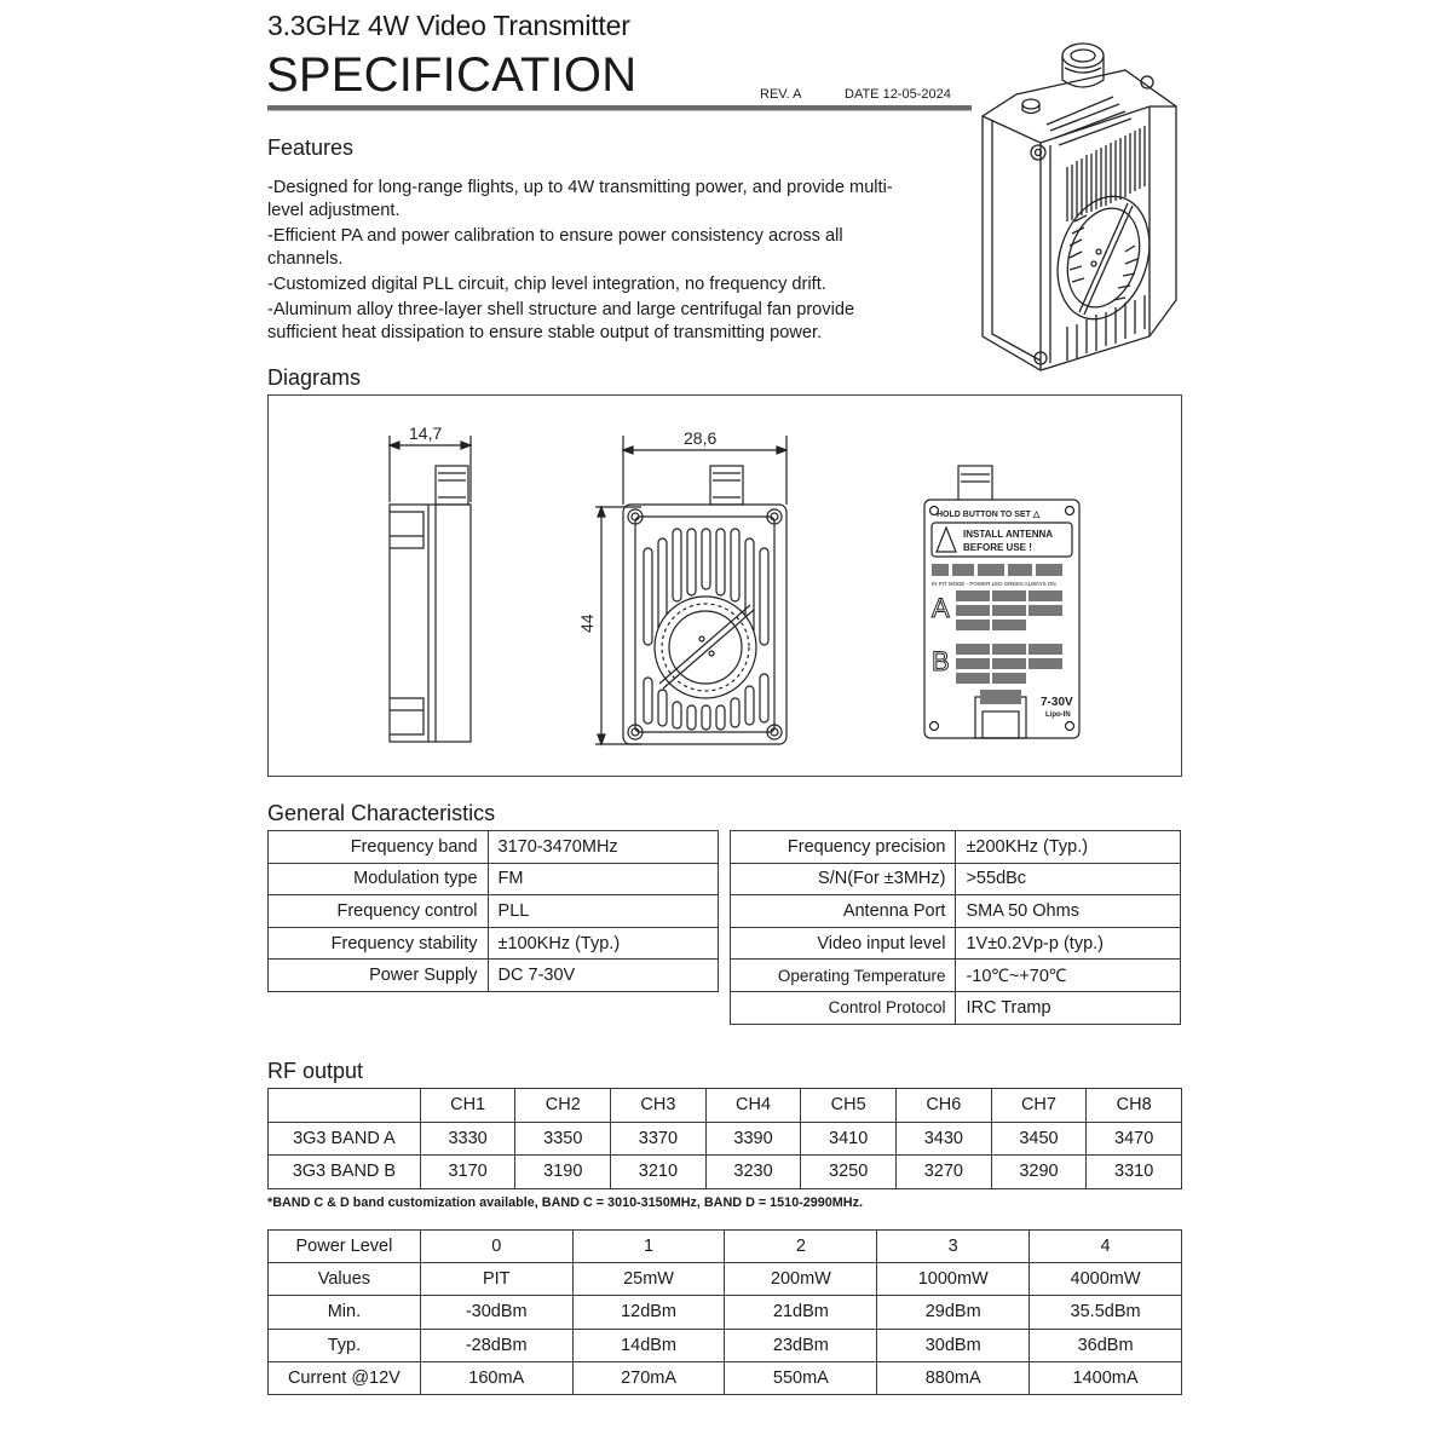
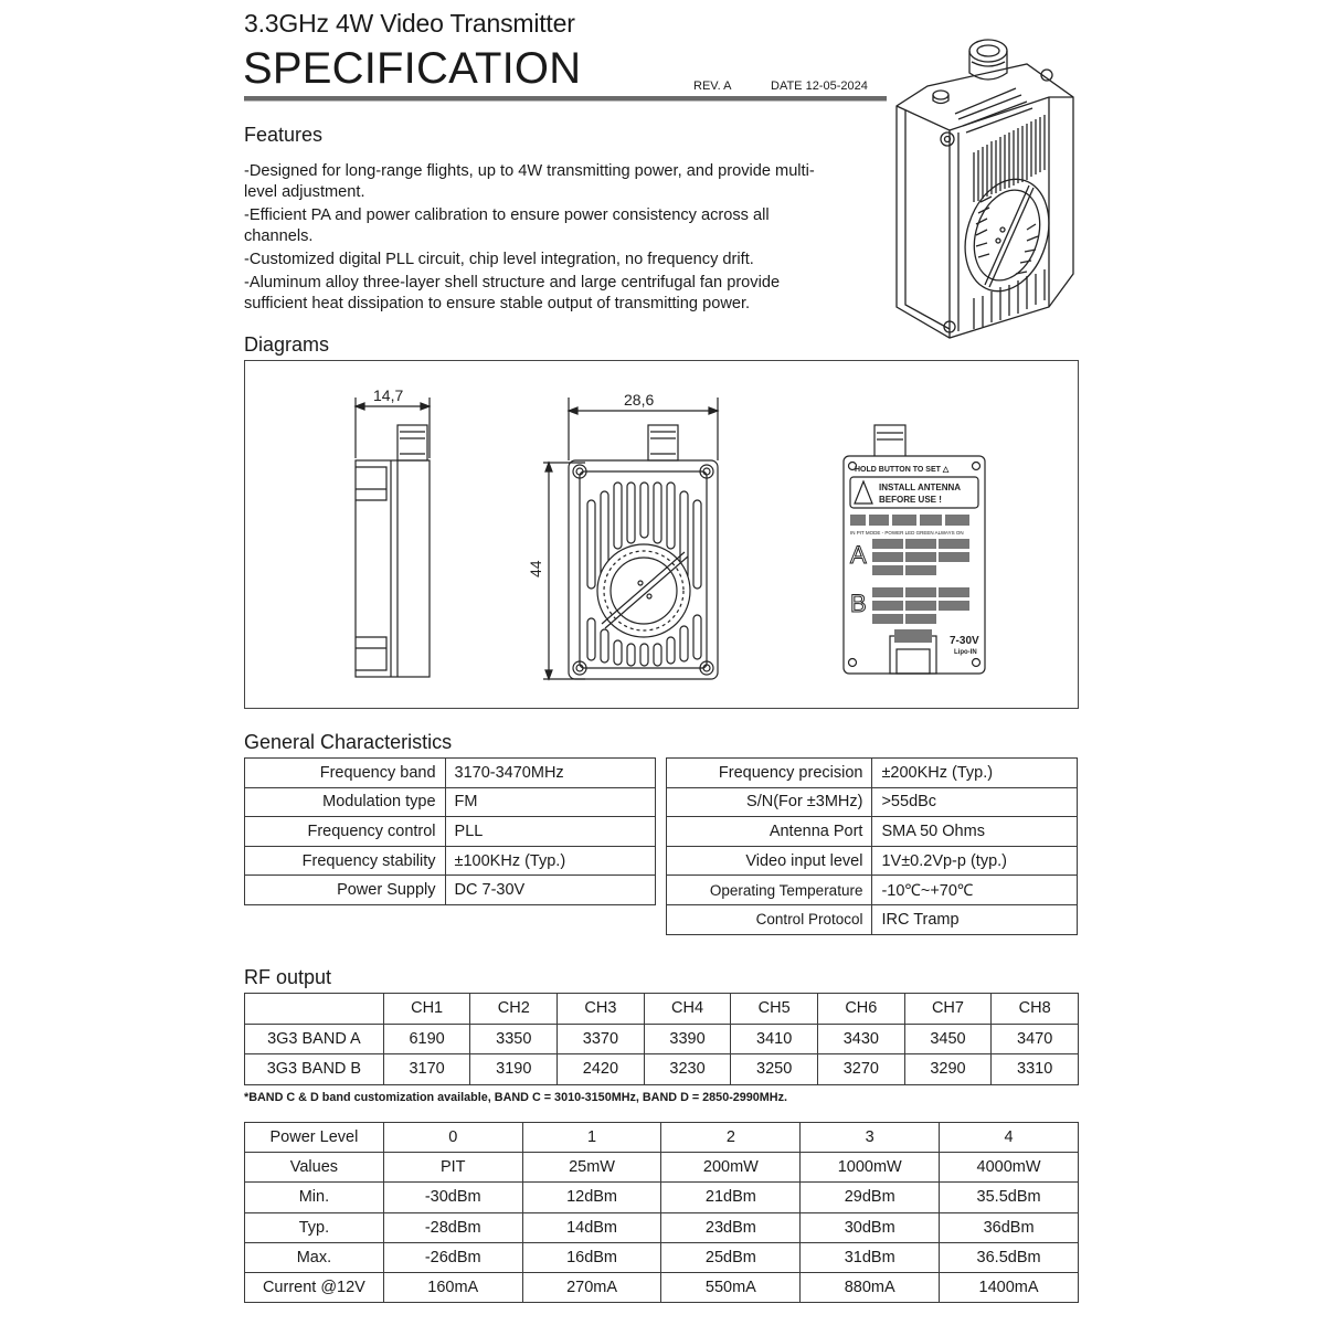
  3.3GHz 4W Video Transmitter
  SPECIFICATION
  REV. A
  DATE 12-05-2024
  Features
  -Designed for long-range flights, up to 4W transmitting power, and provide multi-level adjustment.
  -Efficient PA and power calibration to ensure power consistency across all channels.
  -Customized digital PLL circuit, chip level integration, no frequency drift.
  -Aluminum alloy three-layer shell structure and large centrifugal fan provide sufficient heat dissipation to ensure stable output of transmitting power.
  Diagrams
  14,7
  28,6
  INSTALL ANTENNA
  BEFORE USE !
  A
  B
  7-30V
  General Characteristics
  Frequency band	3170-3470MHz
  Modulation type	FM
  Frequency control	PLL
  Frequency stability	±100KHz (Typ.)
  Power Supply	DC 7-30V
  Frequency precision	±200KHz (Typ.)
  S/N(For ±3MHz)	>55dBc
  Antenna Port	SMA 50 Ohms
  Video input level	1V±0.2Vp-p (typ.)
  Operating Temperature	-10℃~+70℃
  Control Protocol	IRC Tramp
  RF output
  	CH1	CH2	CH3	CH4	CH5	CH6	CH7	CH8
- 3G3 BAND A	3330	3350	3370	3390	3410	3430	3450	3470
+ 3G3 BAND A	6190	3350	3370	3390	3410	3430	3450	3470
- 3G3 BAND B	3170	3190	3210	3230	3250	3270	3290	3310
+ 3G3 BAND B	3170	3190	2420	3230	3250	3270	3290	3310
- *BAND C & D band customization available, BAND C = 3010-3150MHz, BAND D = 1510-2990MHz.
+ *BAND C & D band customization available, BAND C = 3010-3150MHz, BAND D = 2850-2990MHz.
  Power Level	0	1	2	3	4
  Values	PIT	25mW	200mW	1000mW	4000mW
  Min.	-30dBm	12dBm	21dBm	29dBm	35.5dBm
  Typ.	-28dBm	14dBm	23dBm	30dBm	36dBm
+ Max.	-26dBm	16dBm	25dBm	31dBm	36.5dBm
  Current @12V	160mA	270mA	550mA	880mA	1400mA
